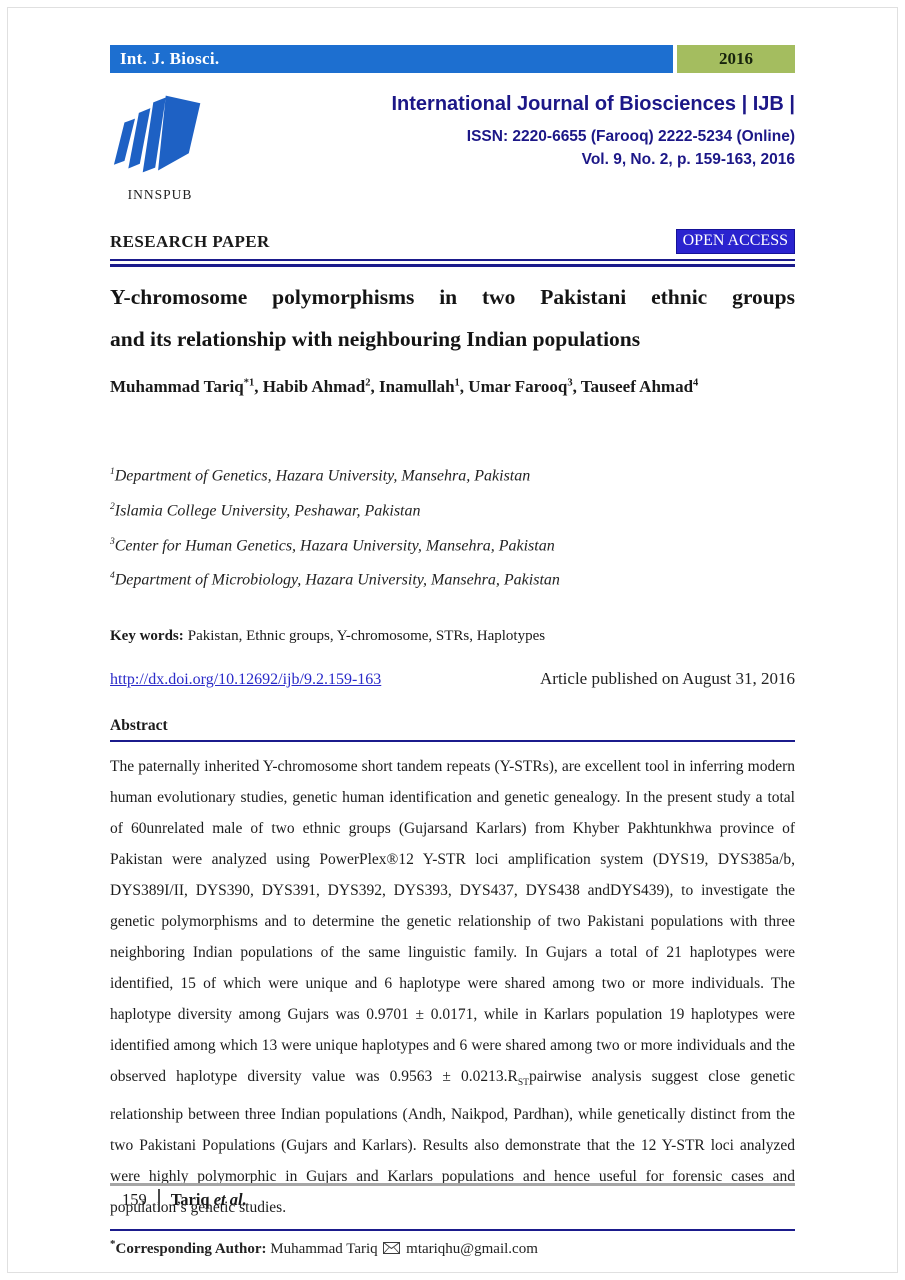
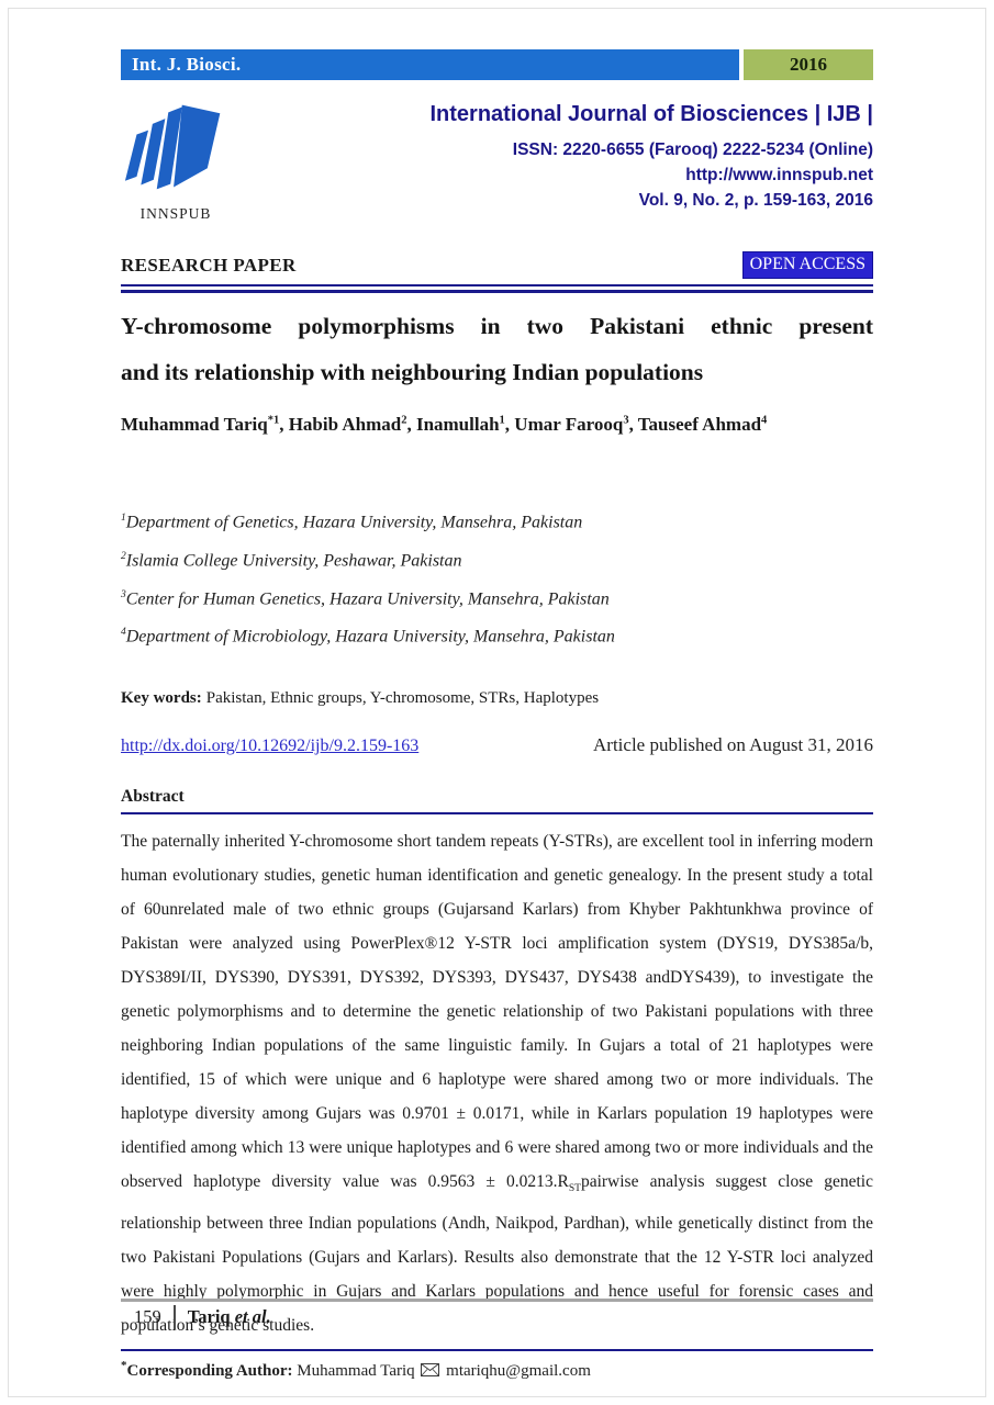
  Int. J. Biosci.
  2016
  INNSPUB
  International Journal of Biosciences | IJB |
  ISSN: 2220-6655 (Farooq) 2222-5234 (Online)
+ http://www.innspub.net
  Vol. 9, No. 2, p. 159-163, 2016
  RESEARCH PAPER
  OPEN ACCESS
- Y-chromosome polymorphisms in two Pakistani ethnic groups
+ Y-chromosome polymorphisms in two Pakistani ethnic present
  and its relationship with neighbouring Indian populations
  Muhammad Tariq*1, Habib Ahmad2, Inamullah1, Umar Farooq3, Tauseef Ahmad4
  1Department of Genetics, Hazara University, Mansehra, Pakistan
  2Islamia College University, Peshawar, Pakistan
  3Center for Human Genetics, Hazara University, Mansehra, Pakistan
  4Department of Microbiology, Hazara University, Mansehra, Pakistan
  Key words: Pakistan, Ethnic groups, Y-chromosome, STRs, Haplotypes
  http://dx.doi.org/10.12692/ijb/9.2.159-163
  Article published on August 31, 2016
  Abstract
  The paternally inherited Y-chromosome short tandem repeats (Y-STRs), are excellent tool in inferring modern human evolutionary studies, genetic human identification and genetic genealogy. In the present study a total of 60unrelated male of two ethnic groups (Gujarsand Karlars) from Khyber Pakhtunkhwa province of Pakistan were analyzed using PowerPlex®12 Y-STR loci amplification system (DYS19, DYS385a/b, DYS389I/II, DYS390, DYS391, DYS392, DYS393, DYS437, DYS438 andDYS439), to investigate the genetic polymorphisms and to determine the genetic relationship of two Pakistani populations with three neighboring Indian populations of the same linguistic family. In Gujars a total of 21 haplotypes were identified, 15 of which were unique and 6 haplotype were shared among two or more individuals. The haplotype diversity among Gujars was 0.9701 ± 0.0171, while in Karlars population 19 haplotypes were identified among which 13 were unique haplotypes and 6 were shared among two or more individuals and the observed haplotype diversity value was 0.9563 ± 0.0213.RSTpairwise analysis suggest close genetic relationship between three Indian populations (Andh, Naikpod, Pardhan), while genetically distinct from the two Pakistani Populations (Gujars and Karlars). Results also demonstrate that the 12 Y-STR loci analyzed were highly polymorphic in Gujars and Karlars populations and hence useful for forensic cases and populaton’s genetic studies.
  *Corresponding Author: Muhammad Tariq mtariqhu@gmail.com
  159
  Tariq et al.
